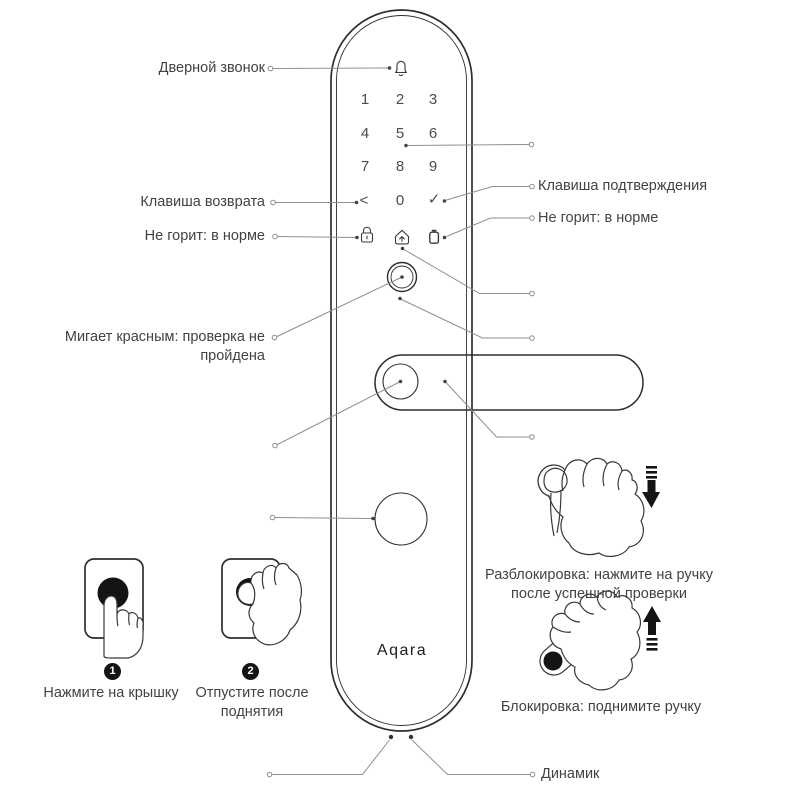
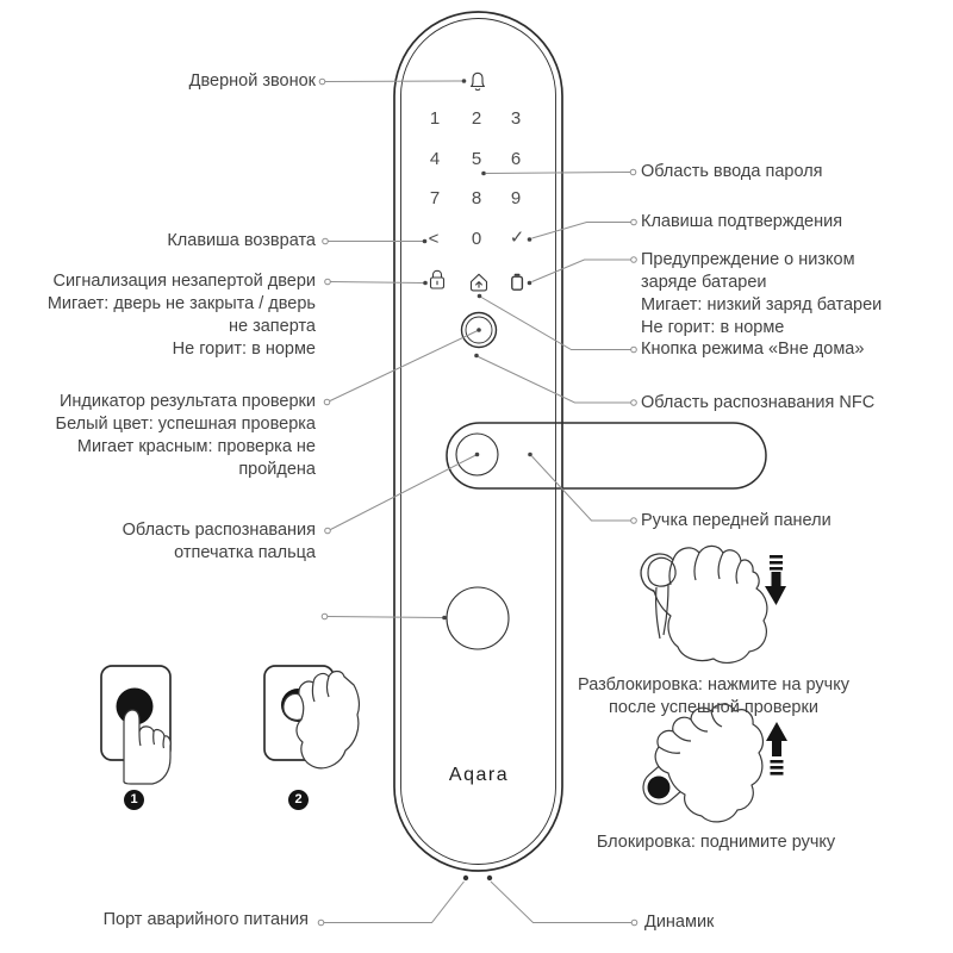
  1
  2
  3
  4
  5
  6
  7
  8
  9
  <
  0
  ✓
  Aqara
  Дверной звонок
  Клавиша возврата
+ Сигнализация незапертой двери
+ Мигает: дверь не закрыта / дверь
+ не заперта
  Не горит: в норме
+ Индикатор результата проверки
+ Белый цвет: успешная проверка
  Мигает красным: проверка не
  пройдена
+ Область распознавания
+ отпечатка пальца
+ Порт аварийного питания
+ Область ввода пароля
  Клавиша подтверждения
+ Предупреждение о низком
+ заряде батареи
+ Мигает: низкий заряд батареи
  Не горит: в норме
+ Кнопка режима «Вне дома»
+ Область распознавания NFC
+ Ручка передней панели
  Динамик
  Разблокировка: нажмите на ручку
  после успешной проверки
  Блокировка: поднимите ручку
  1
  2
- Нажмите на крышку
- Отпустите после
- поднятия
